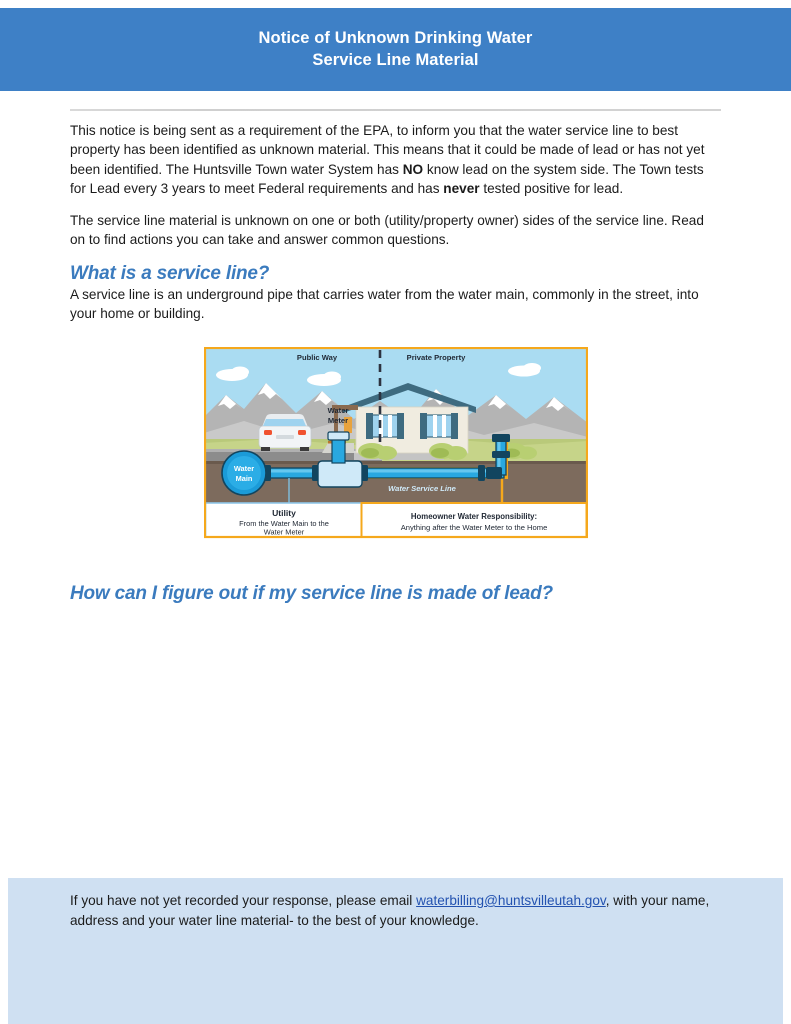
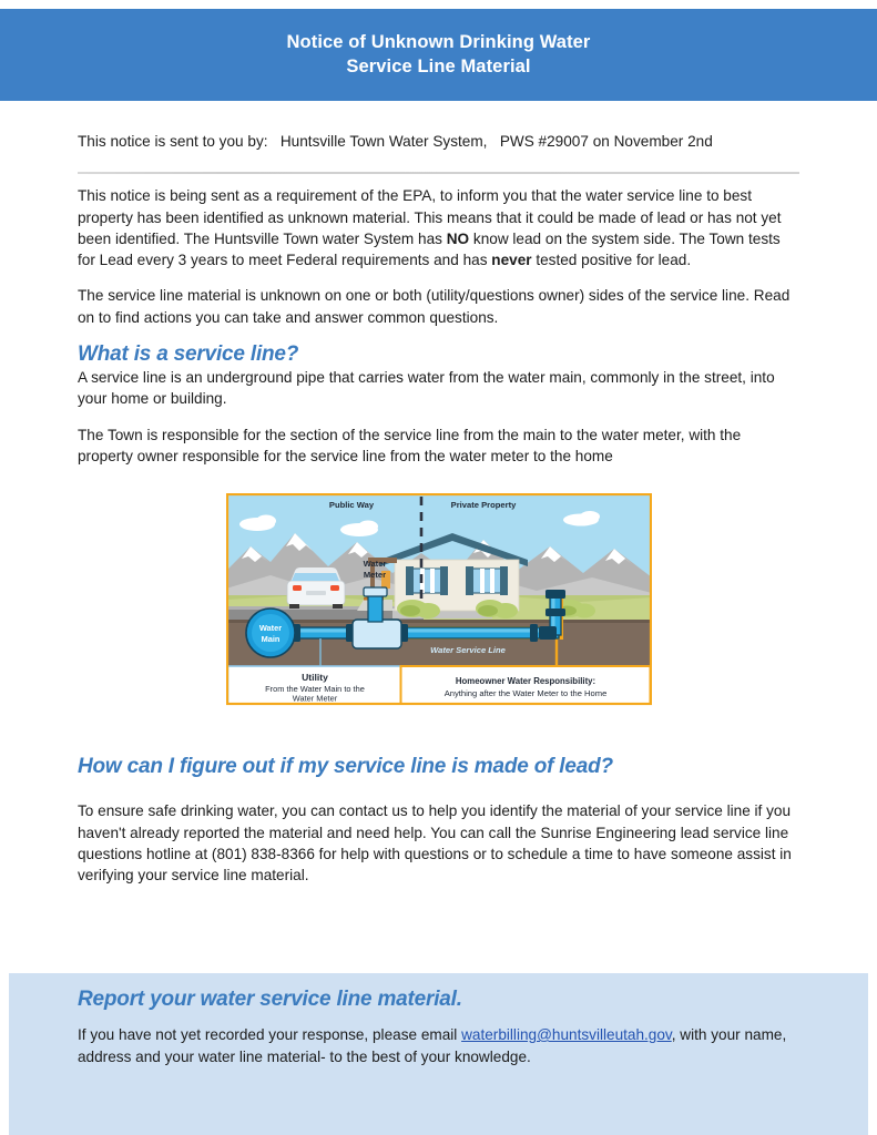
  Notice of Unknown Drinking Water
  Service Line Material
+ This notice is sent to you by: Huntsville Town Water System, PWS #29007 on November 2nd
  This notice is being sent as a requirement of the EPA, to inform you that the water service line to best property has been identified as unknown material. This means that it could be made of lead or has not yet been identified. The Huntsville Town water System has NO know lead on the system side. The Town tests for Lead every 3 years to meet Federal requirements and has never tested positive for lead.
- The service line material is unknown on one or both (utility/property owner) sides of the service line. Read on to find actions you can take and answer common questions.
+ The service line material is unknown on one or both (utility/questions owner) sides of the service line. Read on to find actions you can take and answer common questions.
  What is a service line?
  A service line is an underground pipe that carries water from the water main, commonly in the street, into your home or building.
+ The Town is responsible for the section of the service line from the main to the water meter, with the property owner responsible for the service line from the water meter to the home
  Public Way
  Private Property
  Water
  Meter
  Water
  Main
  Water Service Line
  Utility
  From the Water Main to the
  Water Meter
  Homeowner Water Responsibility:
  Anything after the Water Meter to the Home
  How can I figure out if my service line is made of lead?
+ To ensure safe drinking water, you can contact us to help you identify the material of your service line if you haven't already reported the material and need help. You can call the Sunrise Engineering lead service line questions hotline at (801) 838-8366 for help with questions or to schedule a time to have someone assist in verifying your service line material.
+ Report your water service line material.
  If you have not yet recorded your response, please email waterbilling@huntsvilleutah.gov, with your name, address and your water line material- to the best of your knowledge.
